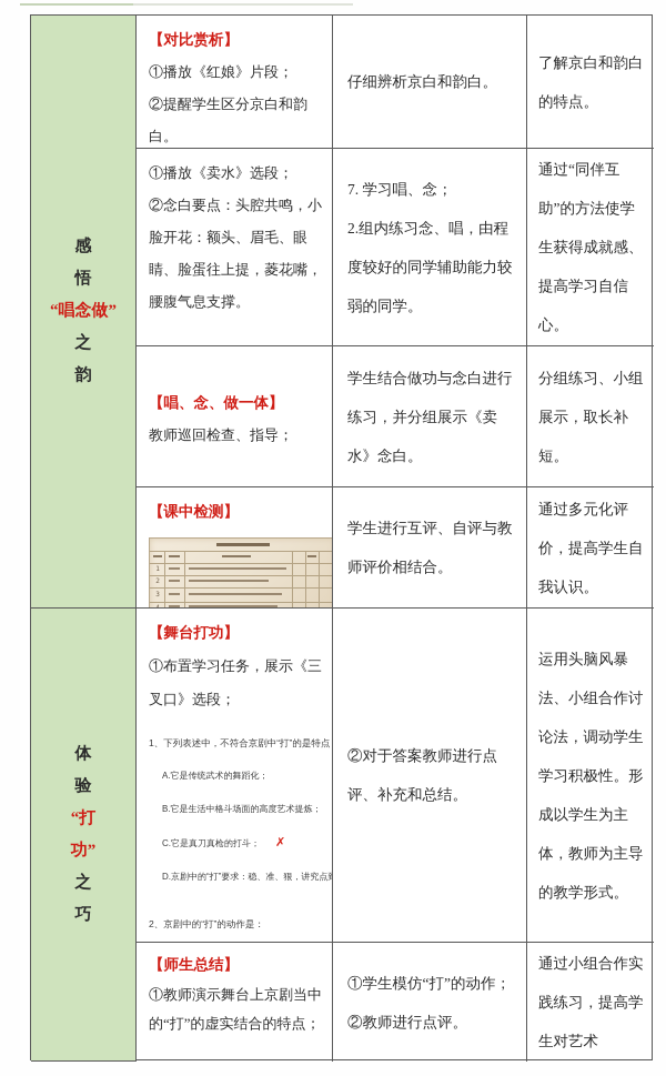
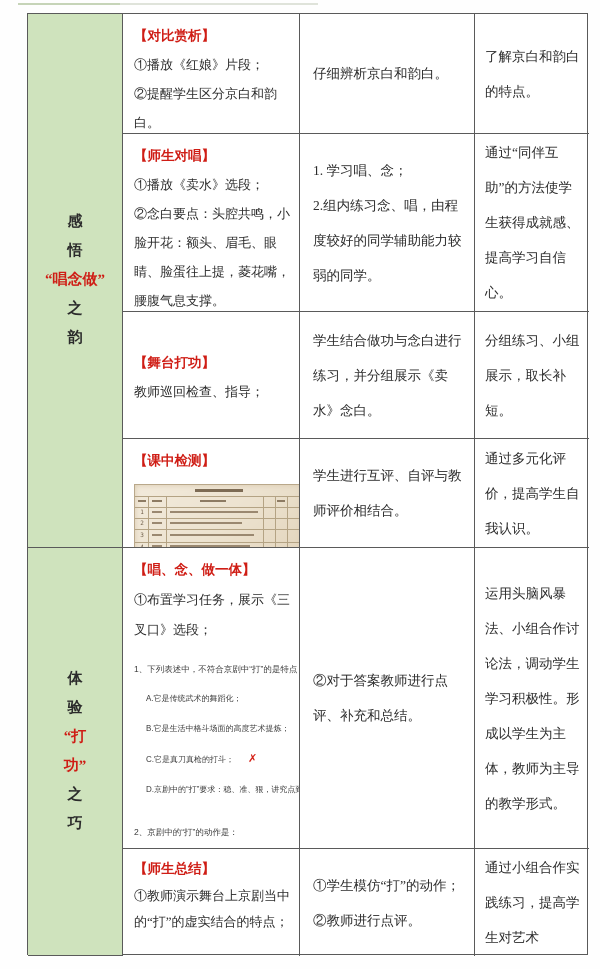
  感
  悟
  “唱念做”
  之
  韵
  【对比赏析】
  ①播放《红娘》片段；
  ②提醒学生区分京白和韵白。
  仔细辨析京白和韵白。
  了解京白和韵白的特点。
+ 【师生对唱】
  ①播放《卖水》选段；
  ②念白要点：头腔共鸣，小脸开花：额头、眉毛、眼睛、脸蛋往上提，菱花嘴，腰腹气息支撑。
- 7. 学习唱、念；
+ 1. 学习唱、念；
  2.组内练习念、唱，由程度较好的同学辅助能力较弱的同学。
  通过“同伴互助”的方法使学生获得成就感、提高学习自信心。
- 【唱、念、做一体】
+ 【舞台打功】
  教师巡回检查、指导；
  学生结合做功与念白进行练习，并分组展示《卖水》念白。
  分组练习、小组展示，取长补短。
  【课中检测】
  学生进行互评、自评与教师评价相结合。
  通过多元化评价，提高学生自我认识。
  体
  验
  “打
  功”
  之
  巧
- 【舞台打功】
+ 【唱、念、做一体】
  ①布置学习任务，展示《三叉口》选段；
  1、下列表述中，不符合京剧中“打”的是特点
  A.它是传统武术的舞蹈化；
  B.它是生活中格斗场面的高度艺术提炼；
  C.它是真刀真枪的打斗； ✗
  D.京剧中的“打”要求：稳、准、狠，讲究点
  2、京剧中的“打”的动作是：
  ②对于答案教师进行点评、补充和总结。
  运用头脑风暴法、小组合作讨论法，调动学生学习积极性。形成以学生为主体，教师为主导的教学形式。
  【师生总结】
  ①教师演示舞台上京剧当中的“打”的虚实结合的特点；
  ①学生模仿“打”的动作；
  ②教师进行点评。
  通过小组合作实践练习，提高学生对艺术
